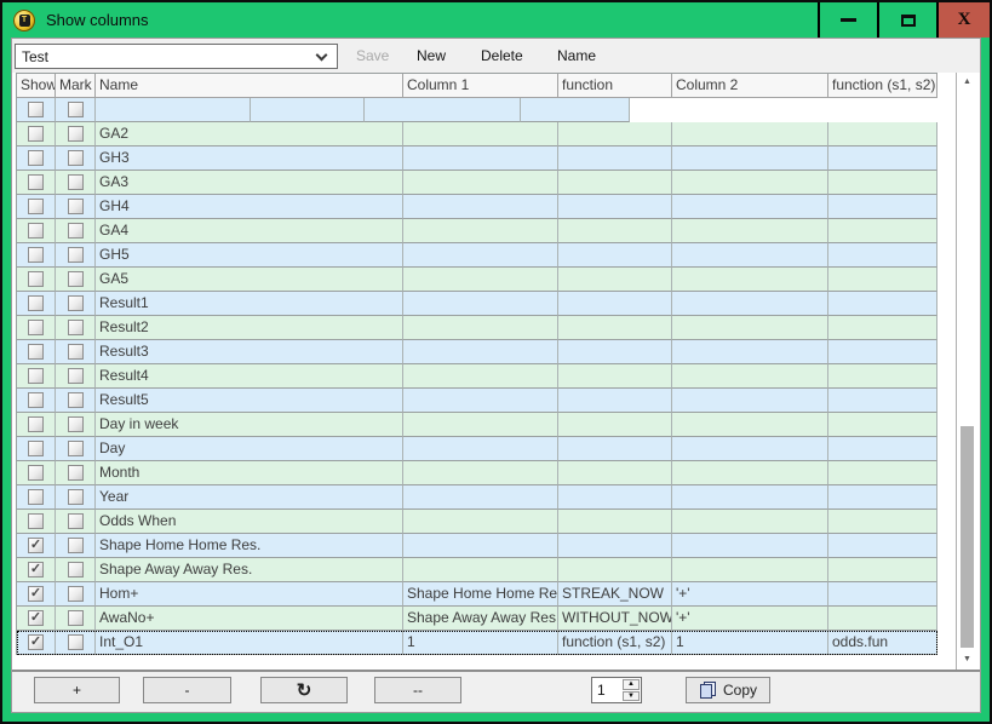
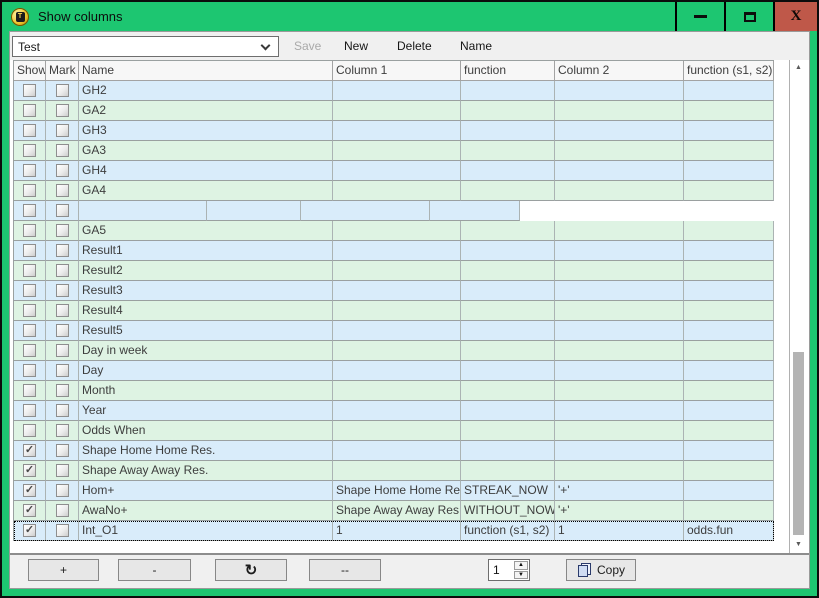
  Show columns
  X
  Test
  Save
  New
  Delete
  Name
  Show
  Mark
  Name
  Column 1
  function
  Column 2
  function (s1, s2)
+ GH2
  GA2
  GH3
  GA3
  GH4
  GA4
- GH5
  GA5
  Result1
  Result2
  Result3
  Result4
  Result5
  Day in week
  Day
  Month
  Year
  Odds When
  ✓
  Shape Home Home Res.
  ✓
  Shape Away Away Res.
  ✓
  Hom+
  Shape Home Home Re
  STREAK_NOW
  '+'
  ✓
  AwaNo+
  Shape Away Away Res
  WITHOUT_NOW
  '+'
  ✓
  Int_O1
  1
  function (s1, s2)
  1
  odds.fun
  +
  -
  ↻
  --
  1
  Copy
